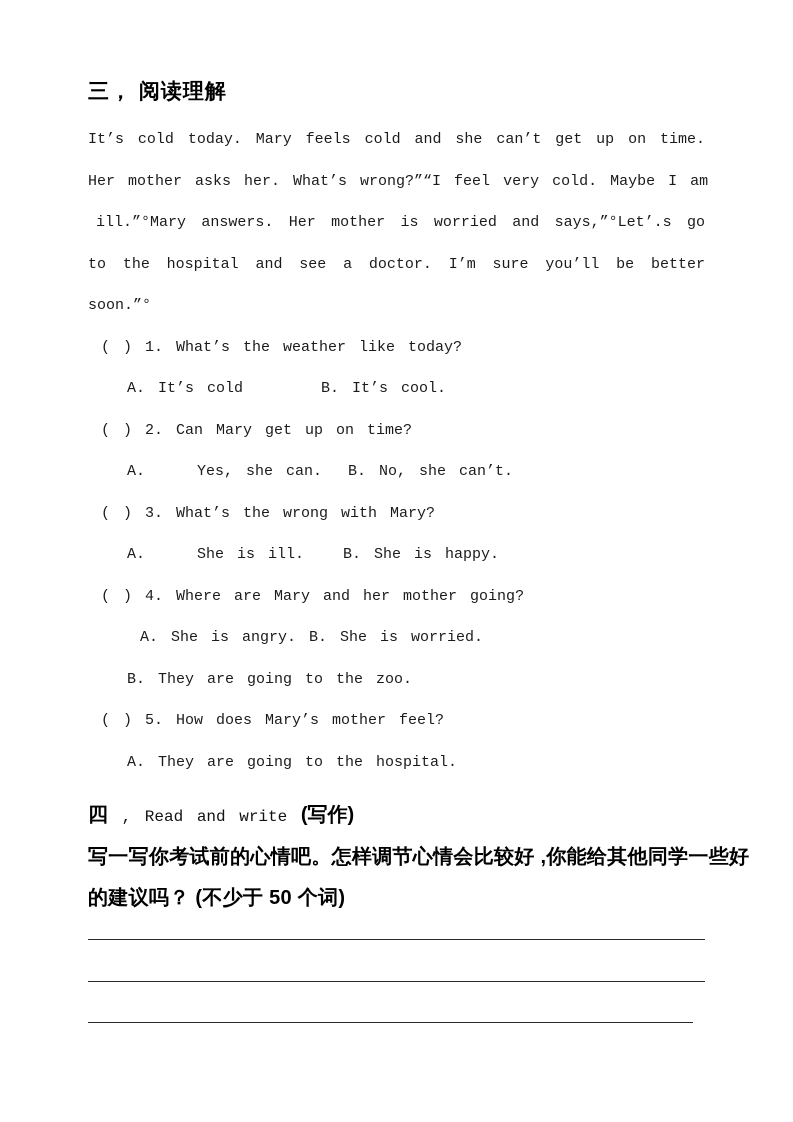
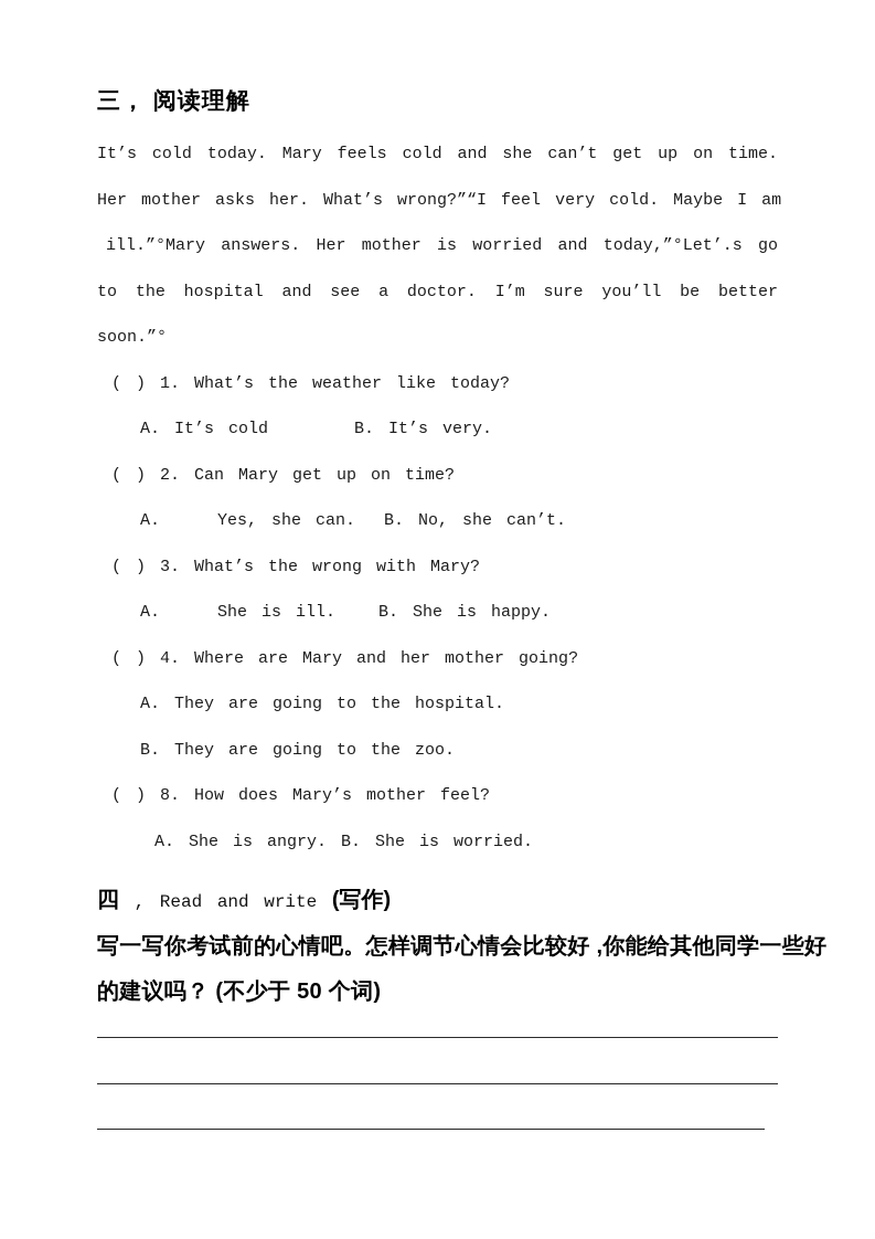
  三， 阅读理解
  It’s cold today. Mary feels cold and she can’t get up on time.
  Her mother asks her. What’s wrong?”“I feel very cold. Maybe I am
- ill.”°Mary answers. Her mother is worried and says,”°Let’.s go
+ ill.”°Mary answers. Her mother is worried and today,”°Let’.s go
  to the hospital and see a doctor. I’m sure you’ll be better
  soon.”°
  ( ) 1. What’s the weather like today?
- A. It’s cold B. It’s cool.
+ A. It’s cold B. It’s very.
  ( ) 2. Can Mary get up on time?
  A. Yes, she can. B. No, she can’t.
  ( ) 3. What’s the wrong with Mary?
  A. She is ill. B. She is happy.
  ( ) 4. Where are Mary and her mother going?
- A. She is angry. B. She is worried.
+ A. They are going to the hospital.
  B. They are going to the zoo.
- ( ) 5. How does Mary’s mother feel?
+ ( ) 8. How does Mary’s mother feel?
- A. They are going to the hospital.
+ A. She is angry. B. She is worried.
  四 , Read and write (写作)
  写一写你考试前的心情吧。怎样调节心情会比较好 ,你能给其他同学一些好
  的建议吗？ (不少于 50 个词)
